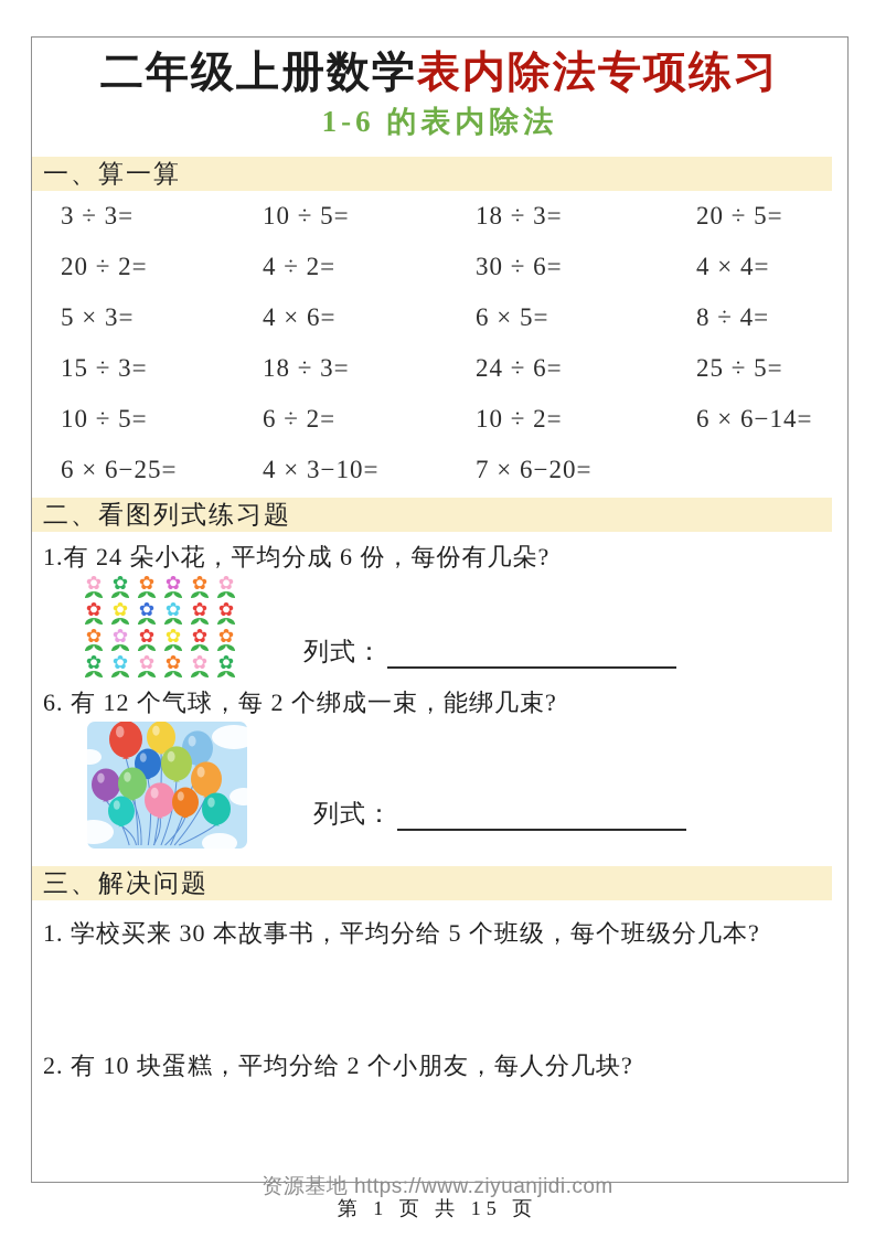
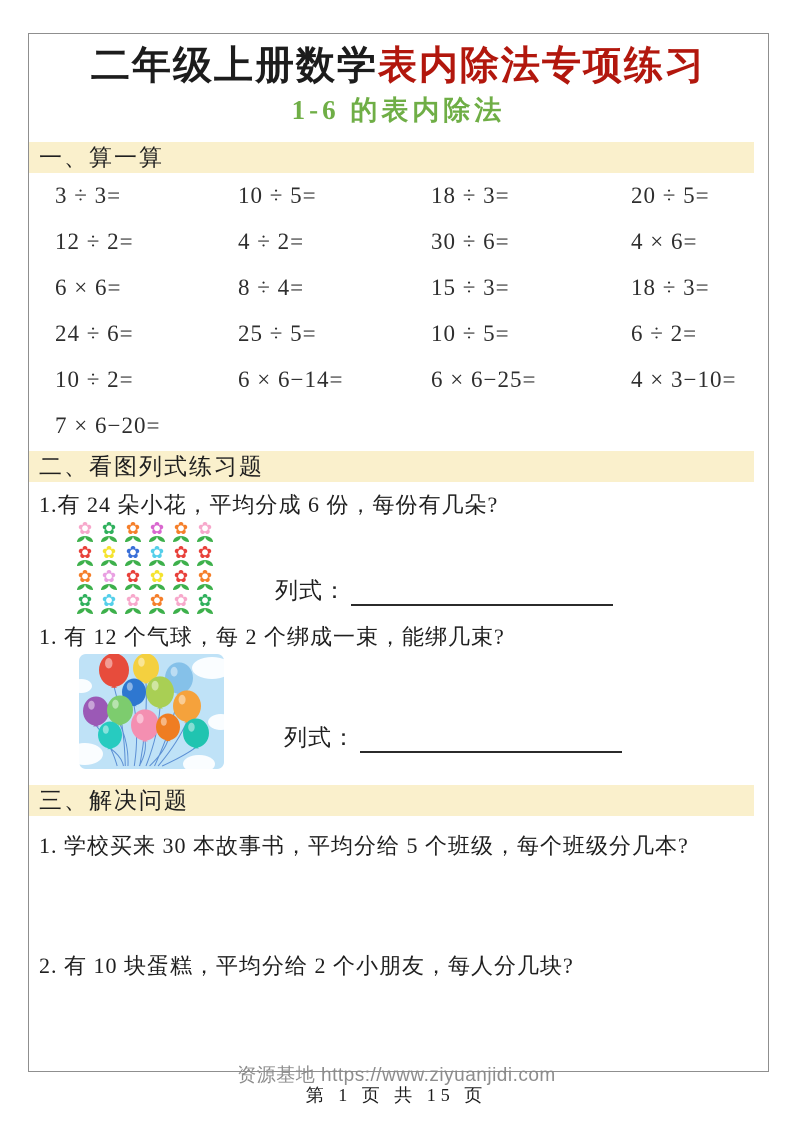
  二年级上册数学表内除法专项练习
  1-6 的表内除法
  一、算一算
  3 ÷ 3=
  10 ÷ 5=
  18 ÷ 3=
  20 ÷ 5=
- 20 ÷ 2=
+ 12 ÷ 2=
  4 ÷ 2=
  30 ÷ 6=
- 4 × 4=
- 5 × 3=
  4 × 6=
- 6 × 5=
+ 6 × 6=
  8 ÷ 4=
  15 ÷ 3=
  18 ÷ 3=
  24 ÷ 6=
  25 ÷ 5=
  10 ÷ 5=
  6 ÷ 2=
  10 ÷ 2=
  6 × 6−14=
  6 × 6−25=
  4 × 3−10=
  7 × 6−20=
  二、看图列式练习题
  1.有 24 朵小花，平均分成 6 份，每份有几朵?
  ✿
  ✿
  ✿
  ✿
  ✿
  ✿
  ✿
  ✿
  ✿
  ✿
  ✿
  ✿
  ✿
  ✿
  ✿
  ✿
  ✿
  ✿
  ✿
  ✿
  ✿
  ✿
  ✿
  ✿
  列式：
- 6. 有 12 个气球，每 2 个绑成一束，能绑几束?
+ 1. 有 12 个气球，每 2 个绑成一束，能绑几束?
  列式：
  三、解决问题
  1. 学校买来 30 本故事书，平均分给 5 个班级，每个班级分几本?
  2. 有 10 块蛋糕，平均分给 2 个小朋友，每人分几块?
  资源基地 https://www.ziyuanjidi.com
  第 1 页 共 15 页
